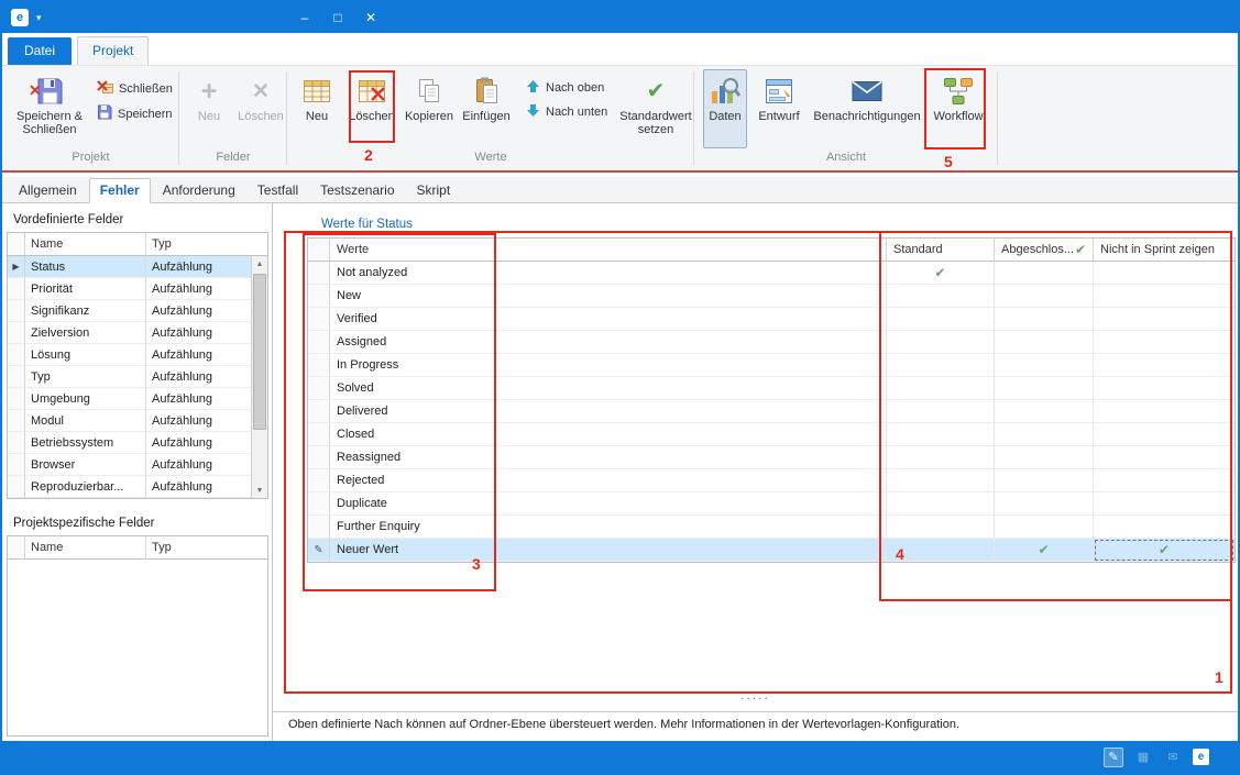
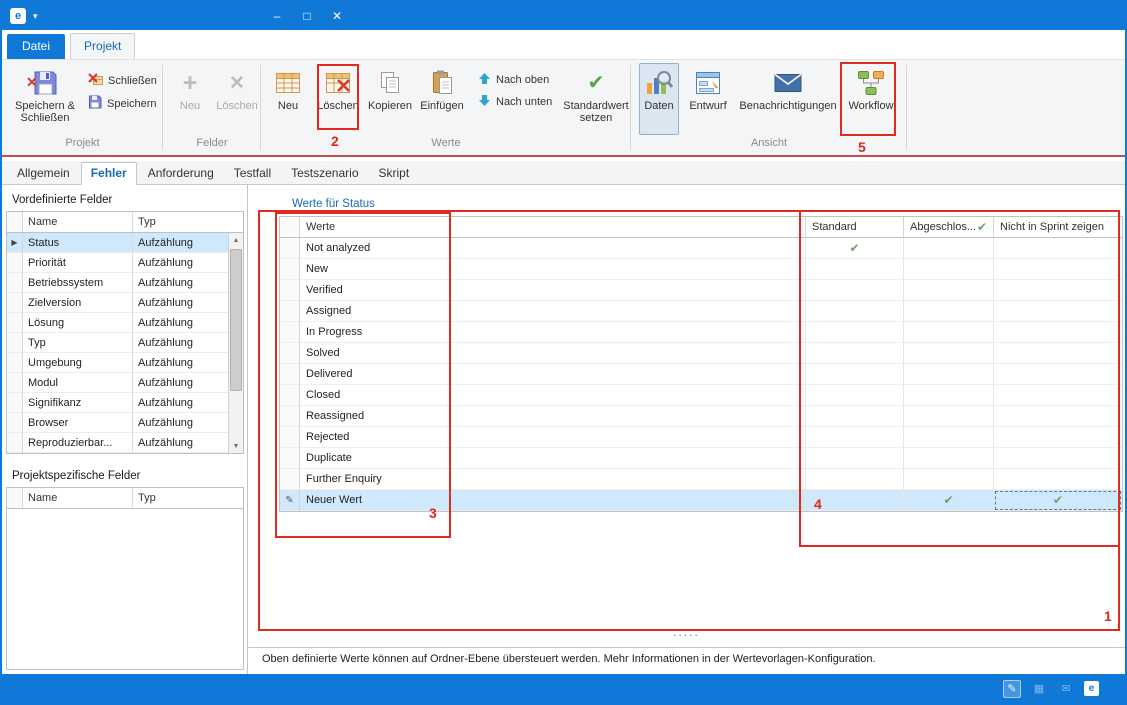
  e
  ▾
  –
  □
  ✕
  Datei
  Projekt
  ✕
  Speichern & Schließen
  Schließen
  Speichern
  Projekt
  +
  Neu
  ✕
  Löschen
  Felder
  Neu
  Löschen
  Kopieren
  Einfügen
  Nach oben
  Nach unten
  ✔
  Standardwert setzen
  Werte
  Daten
  Entwurf
  Benachrichtigungen
  Workflow
  Ansicht
  Allgemein
  Fehler
  Anforderung
  Testfall
  Testszenario
  Skript
  Vordefinierte Felder
  Name
  Typ
  ▶
  Status
  Aufzählung
  Priorität
  Aufzählung
- Signifikanz
+ Betriebssystem
  Aufzählung
  Zielversion
  Aufzählung
  Lösung
  Aufzählung
  Typ
  Aufzählung
  Umgebung
  Aufzählung
  Modul
  Aufzählung
- Betriebssystem
+ Signifikanz
  Aufzählung
  Browser
  Aufzählung
  Reproduzierbar...
  Aufzählung
  Projektspezifische Felder
  Name
  Typ
  Werte für Status
  Werte
  Standard
  Abgeschlos...
  ✔
  Nicht in Sprint zeigen
  Not analyzed
  ✔
  New
  Verified
  Assigned
  In Progress
  Solved
  Delivered
  Closed
  Reassigned
  Rejected
  Duplicate
  Further Enquiry
  ✎
  Neuer Wert
  ✔
  ✔
  .....
- Oben definierte Nach können auf Ordner-Ebene übersteuert werden. Mehr Informationen in der Wertevorlagen-Konfiguration.
+ Oben definierte Werte können auf Ordner-Ebene übersteuert werden. Mehr Informationen in der Wertevorlagen-Konfiguration.
  ✎
  ▦
  ✉
  e
  1
  2
  3
  4
  5
